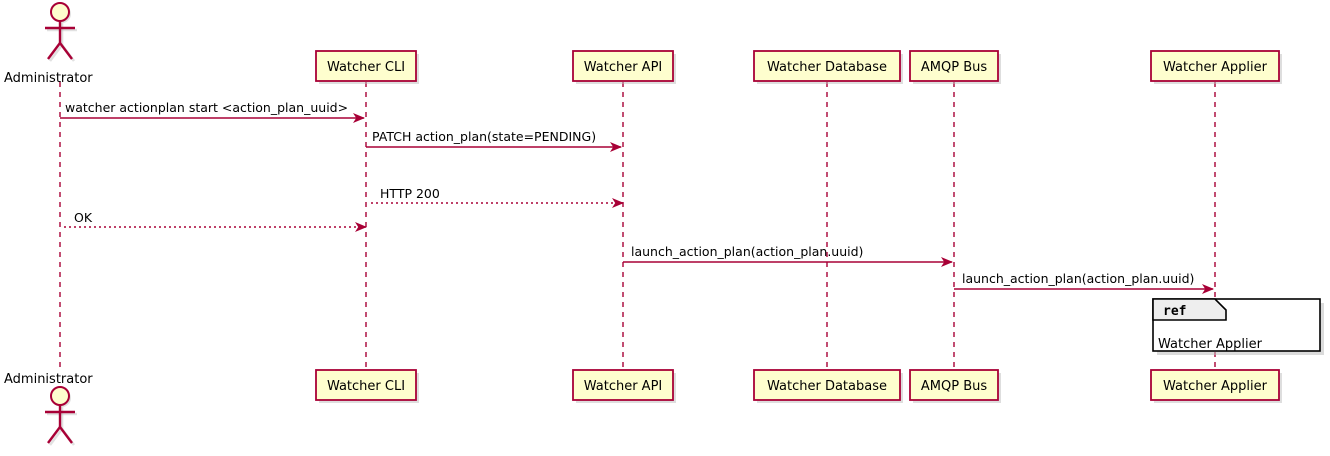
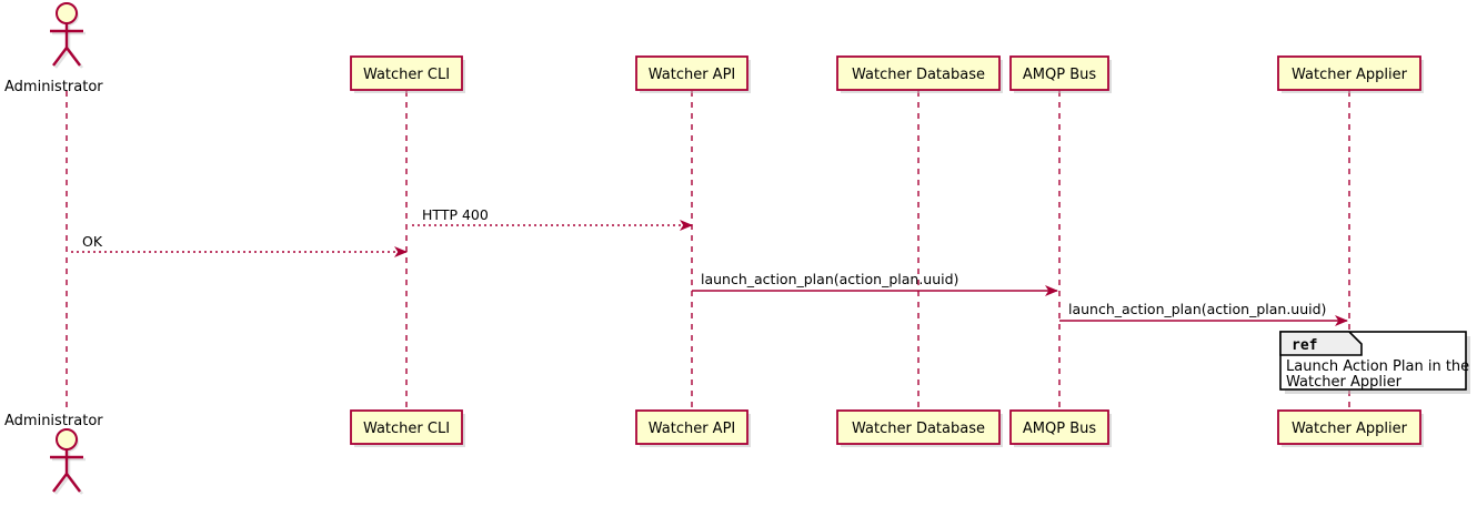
  Administrator
  Administrator
  Watcher CLI
  Watcher API
  Watcher Database
  AMQP Bus
  Watcher Applier
  Watcher CLI
  Watcher API
  Watcher Database
  AMQP Bus
  Watcher Applier
- watcher actionplan start <action_plan_uuid>
- PATCH action_plan(state=PENDING)
- HTTP 200
+ HTTP 400
  OK
  launch_action_plan(action_plan.uuid)
  launch_action_plan(action_plan.uuid)
  ref
+ Launch Action Plan in the
  Watcher Applier
